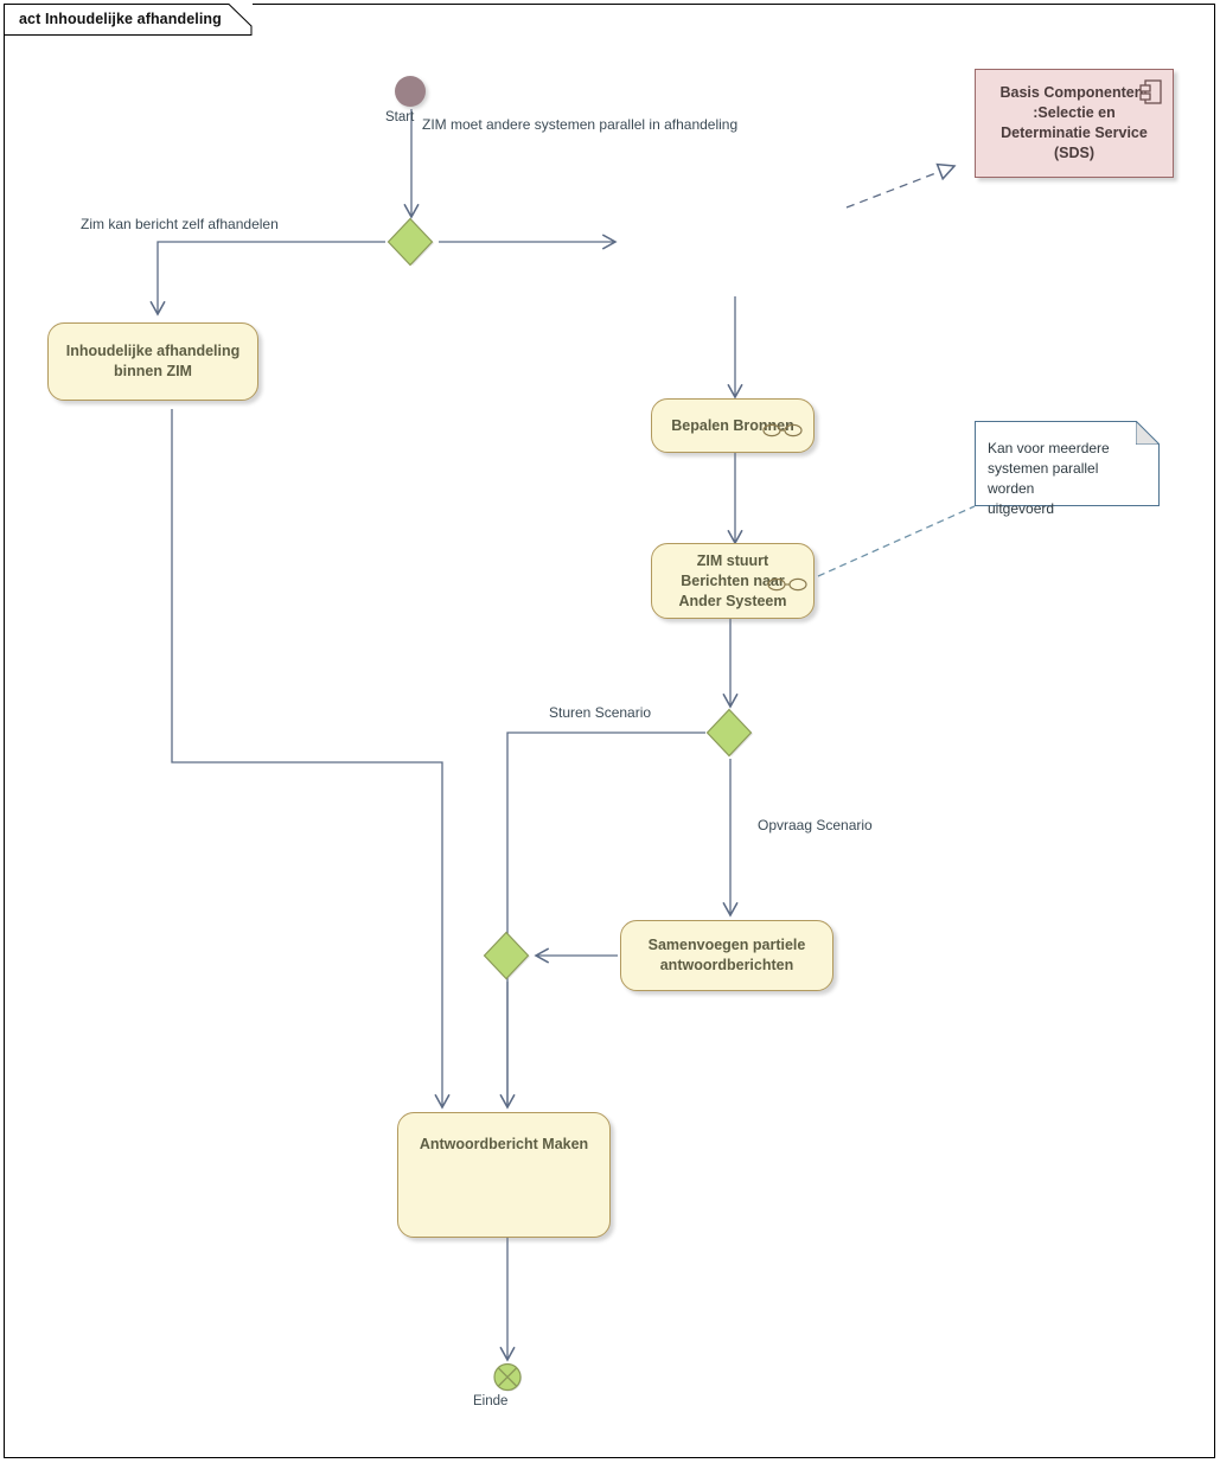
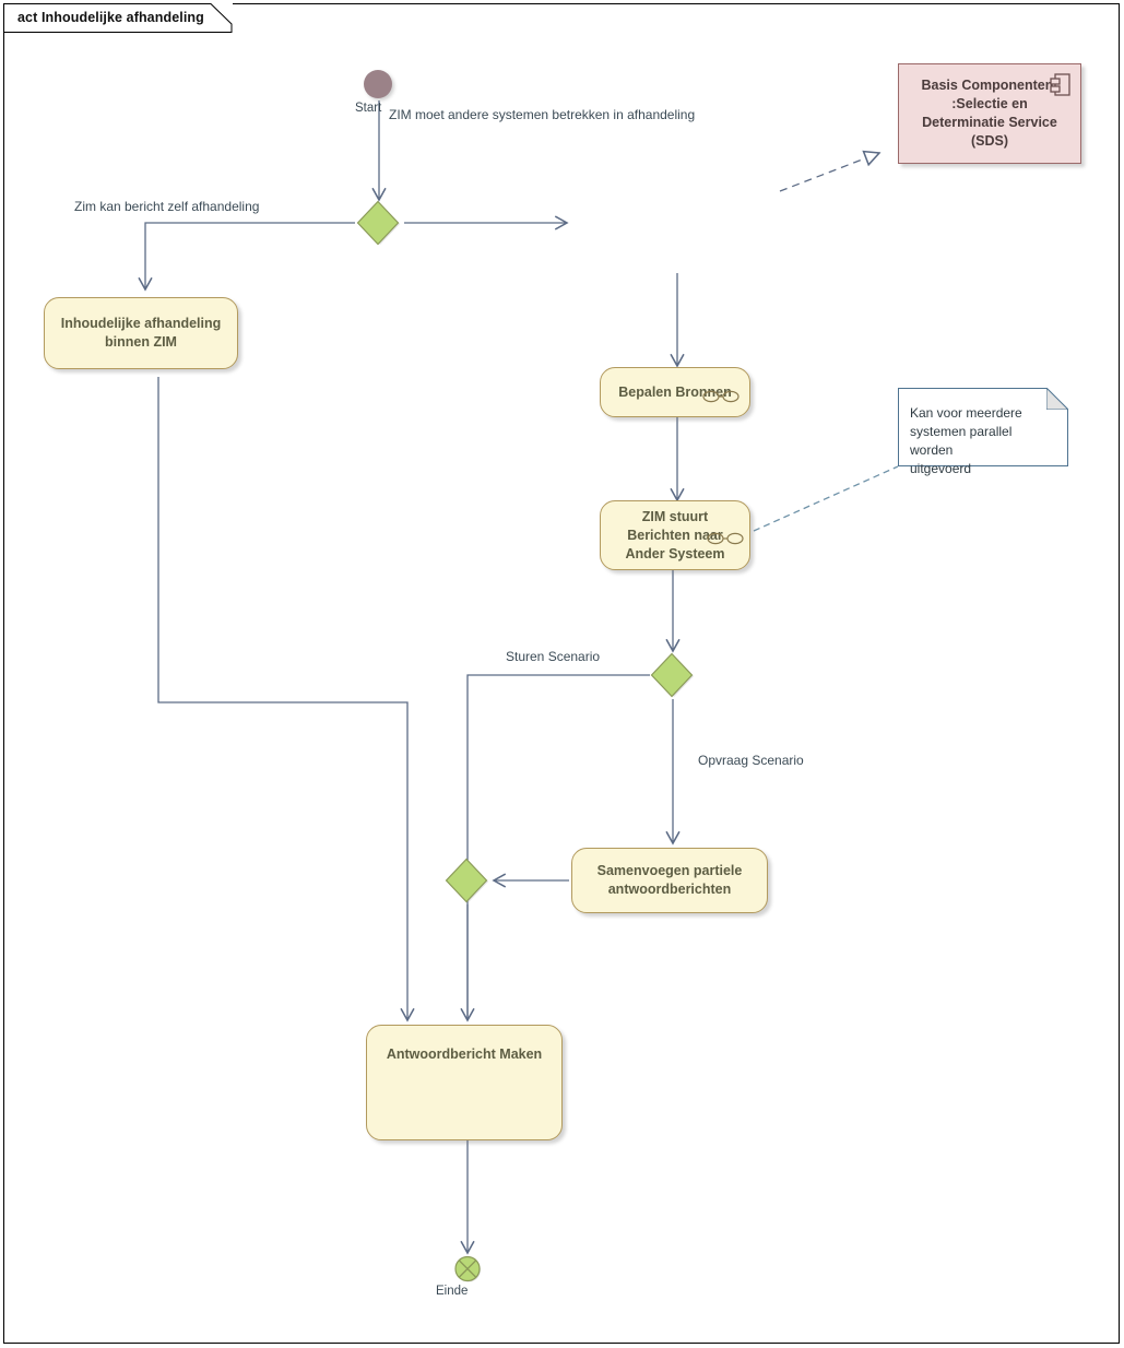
  act Inhoudelijke afhandeling
  Start
- ZIM moet andere systemen parallel in afhandeling
+ ZIM moet andere systemen betrekken in afhandeling
- Zim kan bericht zelf afhandelen
+ Zim kan bericht zelf afhandeling
  Basis Componenten
  :Selectie en
  Determinatie Service
  (SDS)
  Inhoudelijke afhandeling
  binnen ZIM
  Bepalen Brone
  Kan voor meerdere
  systemen parallel worden
  uitgevoerd
  ZIM stuurt
  Berichten naa
  Ander Systeem
  Sturen Scenario
  Opvraag Scenario
  Samenvoegen partiele
  antwoordberichten
  Antwoordbericht Maken
  Einde
